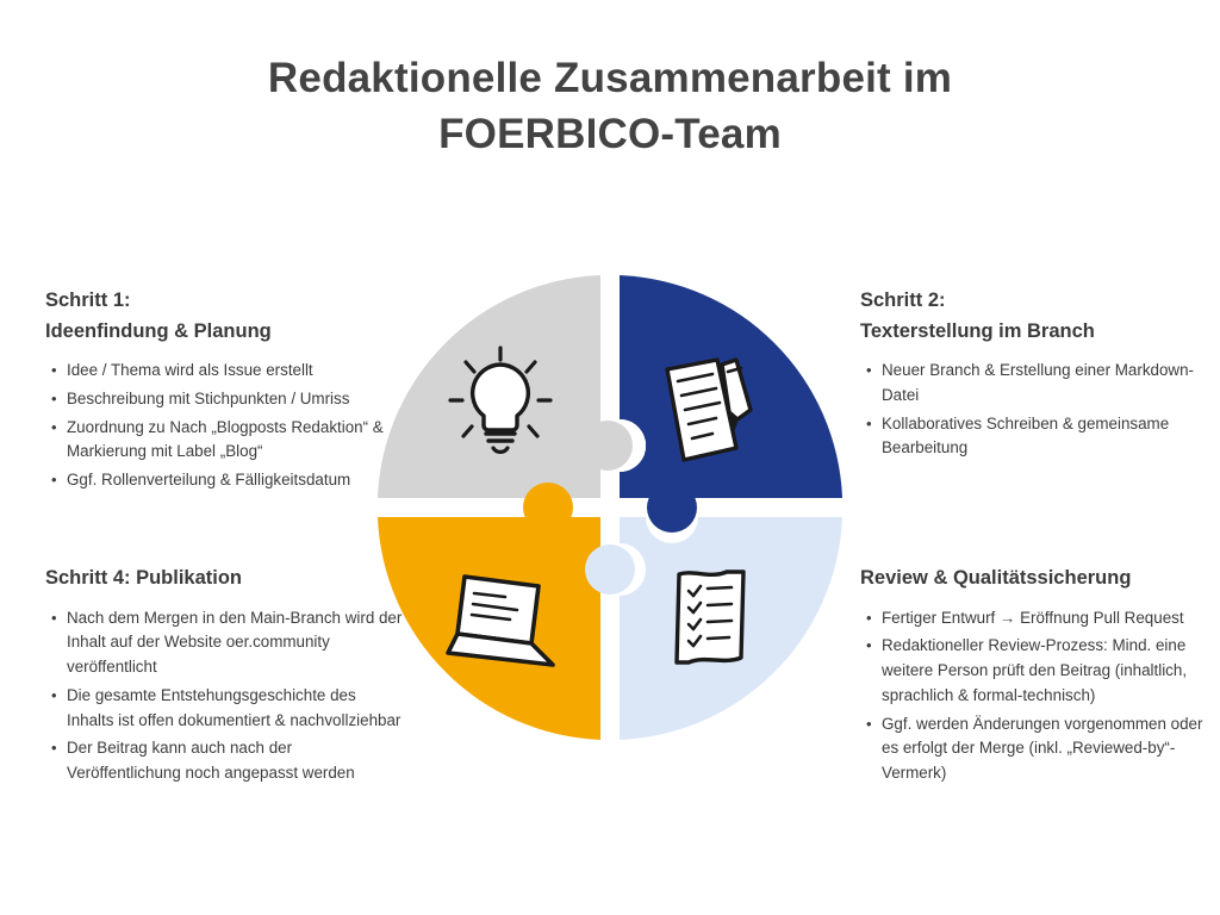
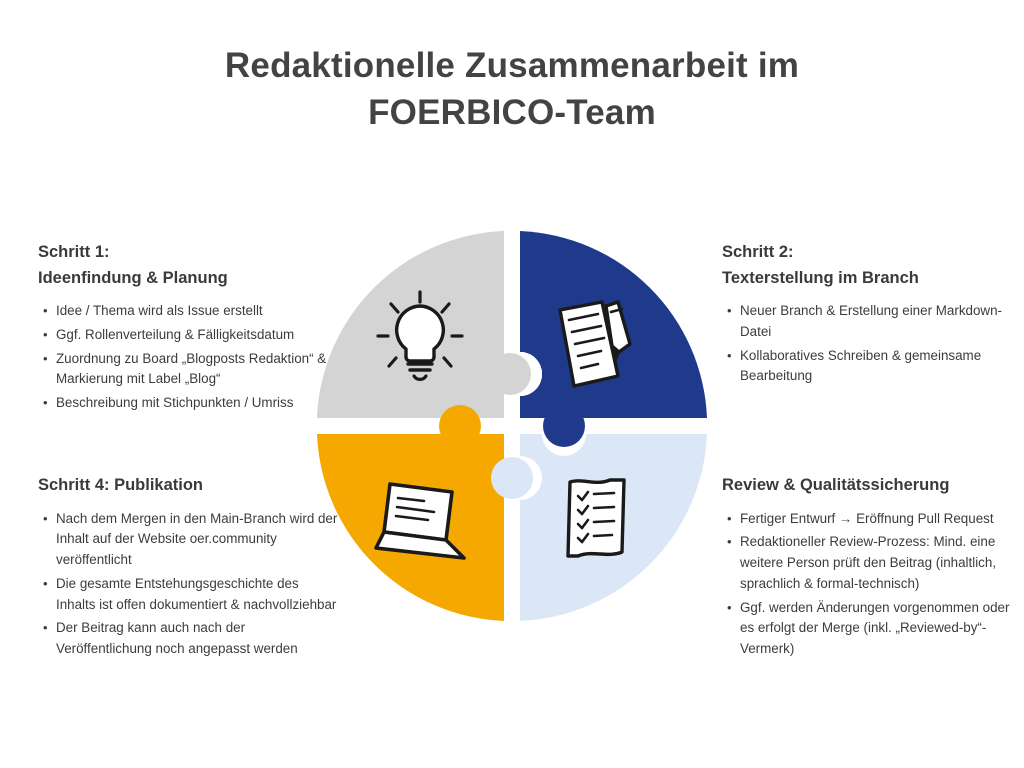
  Redaktionelle Zusammenarbeit im
  FOERBICO-Team
  Schritt 1:
  Ideenfindung & Planung
  Idee / Thema wird als Issue erstellt
- Beschreibung mit Stichpunkten / Umriss
+ Ggf. Rollenverteilung & Fälligkeitsdatum
- Zuordnung zu Nach „Blogposts Redaktion“ & Markierung mit Label „Blog“
+ Zuordnung zu Board „Blogposts Redaktion“ & Markierung mit Label „Blog“
- Ggf. Rollenverteilung & Fälligkeitsdatum
+ Beschreibung mit Stichpunkten / Umriss
  Schritt 2:
  Texterstellung im Branch
  Neuer Branch & Erstellung einer Markdown-Datei
  Kollaboratives Schreiben & gemeinsame Bearbeitung
  Schritt 4: Publikation
  Nach dem Mergen in den Main-Branch wird der Inhalt auf der Website oer.community veröffentlicht
  Die gesamte Entstehungsgeschichte des Inhalts ist offen dokumentiert & nachvollziehbar
  Der Beitrag kann auch nach der Veröffentlichung noch angepasst werden
  Review & Qualitätssicherung
  Fertiger Entwurf → Eröffnung Pull Request
  Redaktioneller Review-Prozess: Mind. eine weitere Person prüft den Beitrag (inhaltlich, sprachlich & formal-technisch)
  Ggf. werden Änderungen vorgenommen oder es erfolgt der Merge (inkl. „Reviewed-by“-Vermerk)
